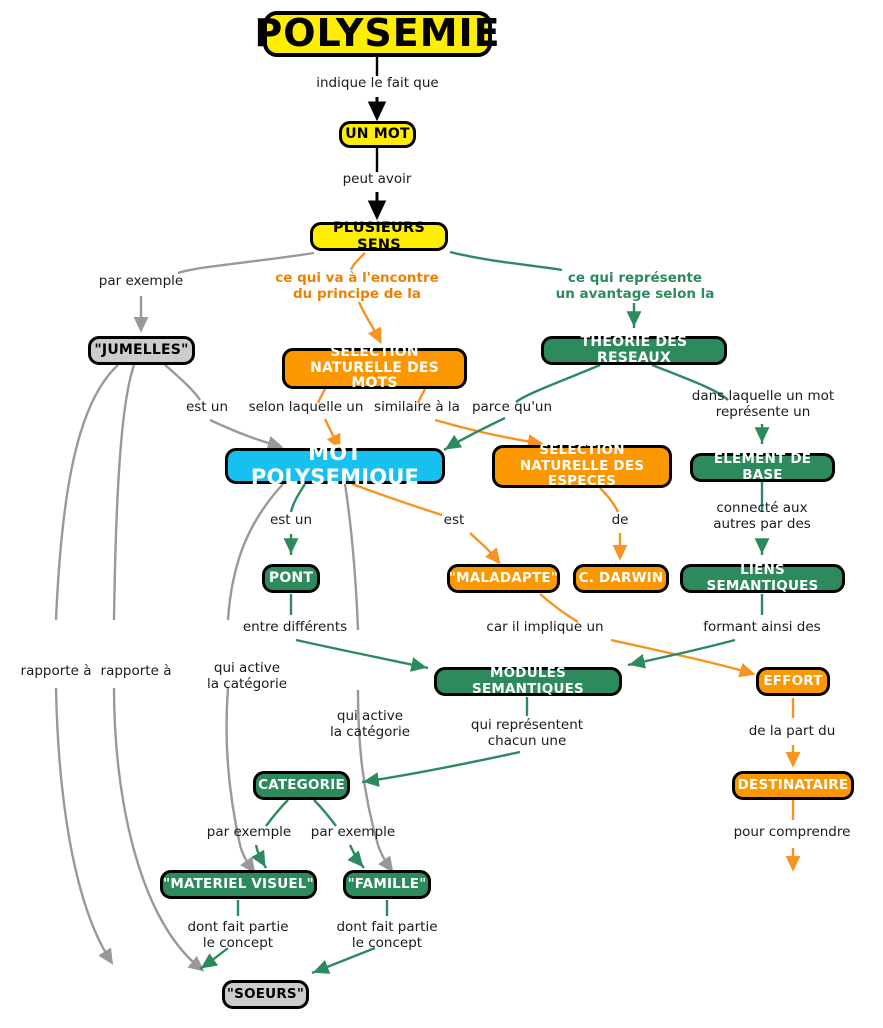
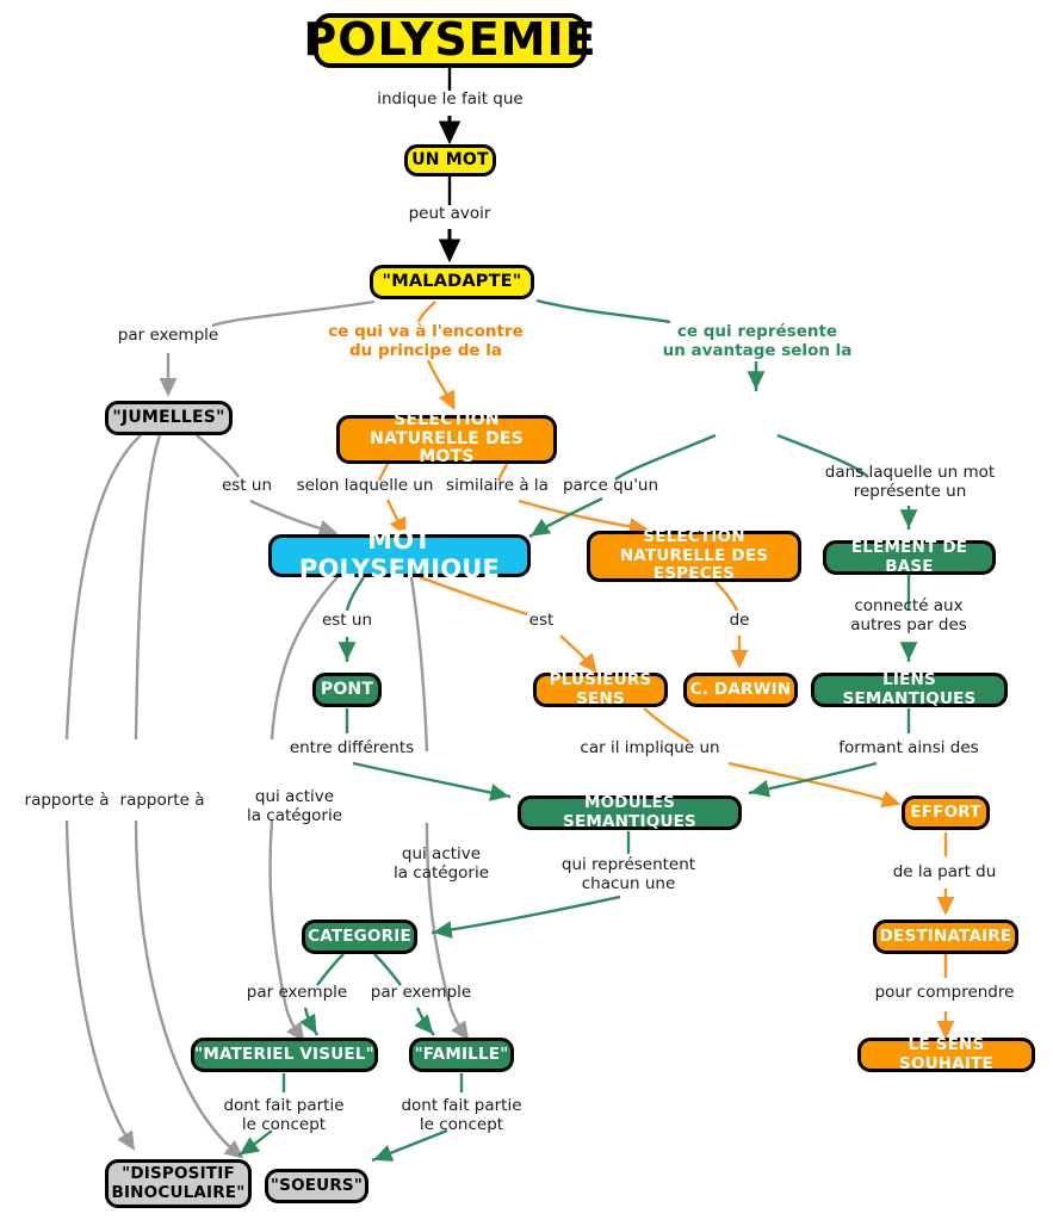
  POLYSEMIE
  UN MOT
- PLUSIEURS SENS
+ "MALADAPTE"
  "JUMELLES"
  SELECTION NATURELLE DES MOTS
- THEORIE DES RESEAUX
  MOT POLYSEMIQUE
  SELECTION NATURELLE DES ESPECES
  ELEMENT DE BASE
  PONT
- "MALADAPTE"
+ PLUSIEURS SENS
  C. DARWIN
  LIENS SEMANTIQUES
  MODULES SEMANTIQUES
  EFFORT
  CATEGORIE
  DESTINATAIRE
  "MATERIEL VISUEL"
  "FAMILLE"
+ LE SENS SOUHAITE
+ "DISPOSITIF
+ BINOCULAIRE"
  "SOEURS"
  indique le fait que
  peut avoir
  par exemple
  ce qui va à l'encontre
  du principe de la
  ce qui représente
  un avantage selon la
  est un
  selon laquelle un
  similaire à la
  parce qu'un
  dans laquelle un mot
  représente un
  est un
  est
  de
  connecté aux
  autres par des
  entre différents
  car il implique un
  formant ainsi des
  rapporte à
  rapporte à
  qui active
  la catégorie
  qui active
  la catégorie
  qui représentent
  chacun une
  de la part du
  par exemple
  par exemple
  pour comprendre
  dont fait partie
  le concept
  dont fait partie
  le concept
